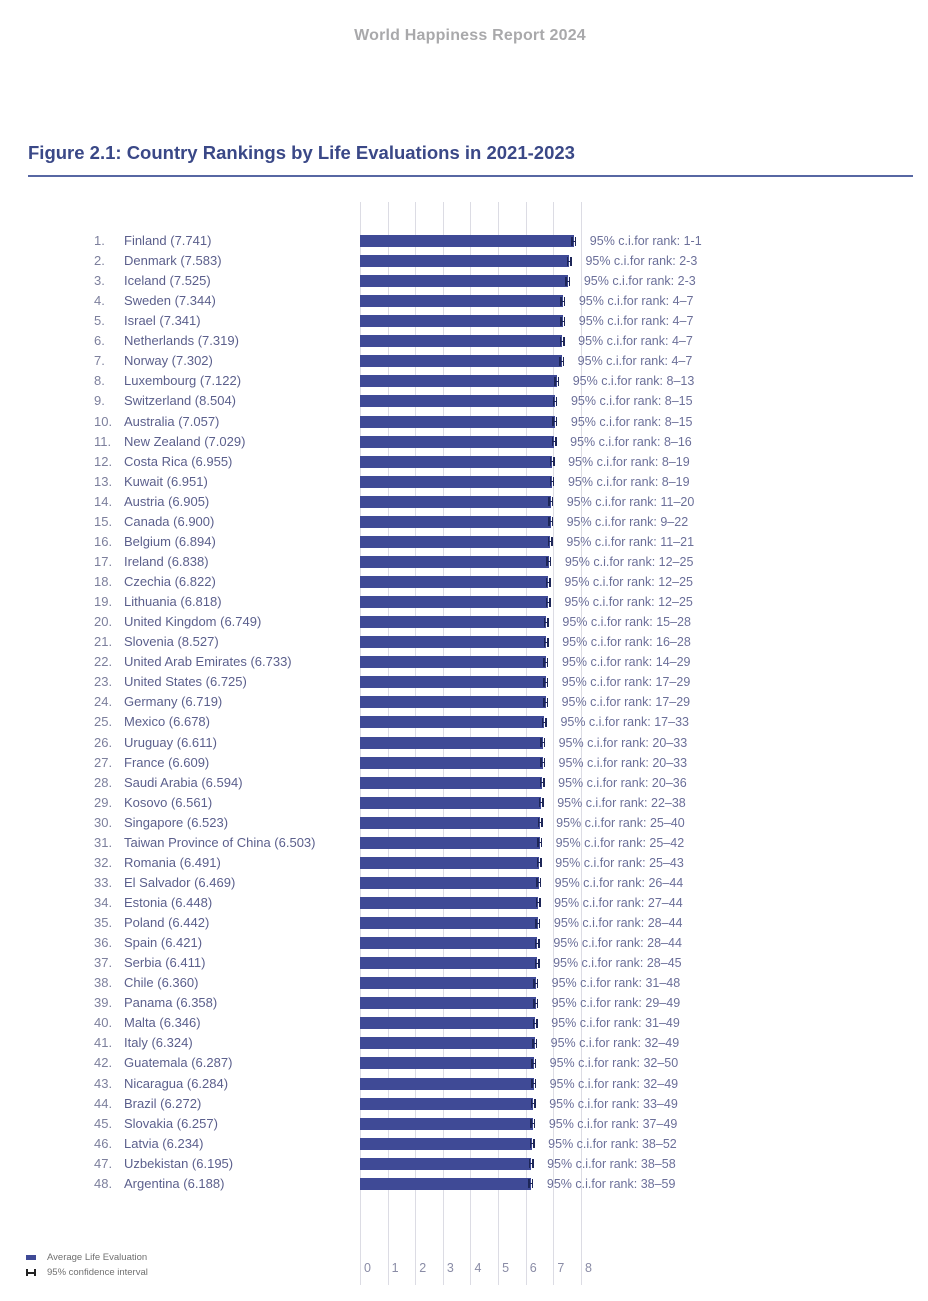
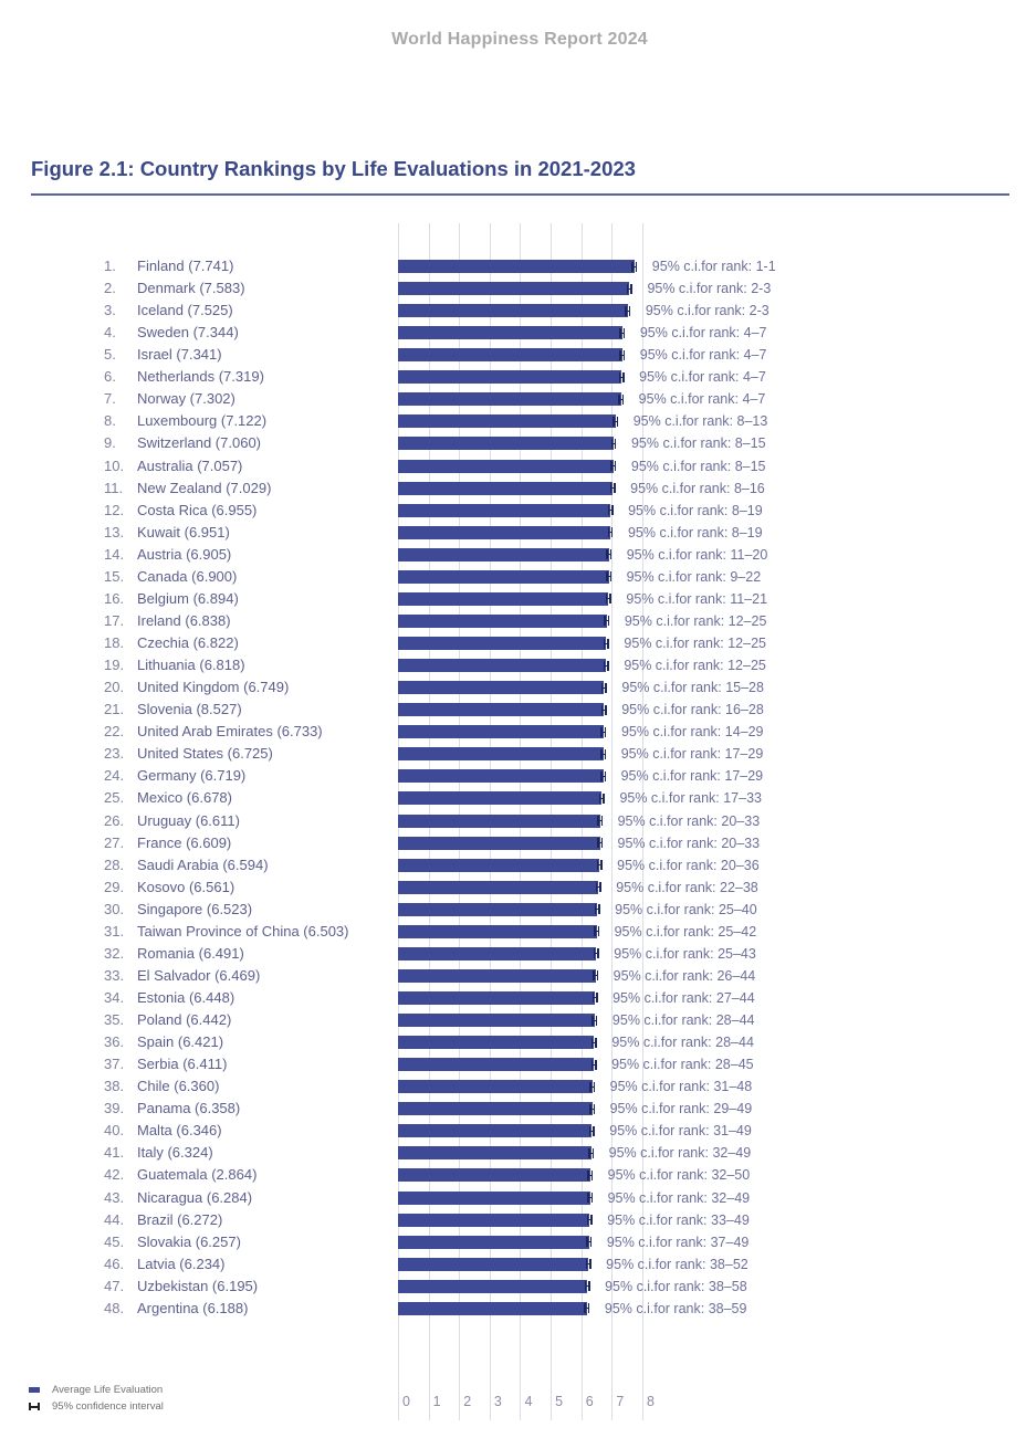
  World Happiness Report 2024
  Figure 2.1: Country Rankings by Life Evaluations in 2021-2023
  0
  1
  2
  3
  4
  5
  6
  7
  8
  1.
  Finland (7.741)
  95% c.i.for rank: 1-1
  2.
  Denmark (7.583)
  95% c.i.for rank: 2-3
  3.
  Iceland (7.525)
  95% c.i.for rank: 2-3
  4.
  Sweden (7.344)
  95% c.i.for rank: 4–7
  5.
  Israel (7.341)
  95% c.i.for rank: 4–7
  6.
  Netherlands (7.319)
  95% c.i.for rank: 4–7
  7.
  Norway (7.302)
  95% c.i.for rank: 4–7
  8.
  Luxembourg (7.122)
  95% c.i.for rank: 8–13
  9.
- Switzerland (8.504)
+ Switzerland (7.060)
  95% c.i.for rank: 8–15
  10.
  Australia (7.057)
  95% c.i.for rank: 8–15
  11.
  New Zealand (7.029)
  95% c.i.for rank: 8–16
  12.
  Costa Rica (6.955)
  95% c.i.for rank: 8–19
  13.
  Kuwait (6.951)
  95% c.i.for rank: 8–19
  14.
  Austria (6.905)
  95% c.i.for rank: 11–20
  15.
  Canada (6.900)
  95% c.i.for rank: 9–22
  16.
  Belgium (6.894)
  95% c.i.for rank: 11–21
  17.
  Ireland (6.838)
  95% c.i.for rank: 12–25
  18.
  Czechia (6.822)
  95% c.i.for rank: 12–25
  19.
  Lithuania (6.818)
  95% c.i.for rank: 12–25
  20.
  United Kingdom (6.749)
  95% c.i.for rank: 15–28
  21.
  Slovenia (8.527)
  95% c.i.for rank: 16–28
  22.
  United Arab Emirates (6.733)
  95% c.i.for rank: 14–29
  23.
  United States (6.725)
  95% c.i.for rank: 17–29
  24.
  Germany (6.719)
  95% c.i.for rank: 17–29
  25.
  Mexico (6.678)
  95% c.i.for rank: 17–33
  26.
  Uruguay (6.611)
  95% c.i.for rank: 20–33
  27.
  France (6.609)
  95% c.i.for rank: 20–33
  28.
  Saudi Arabia (6.594)
  95% c.i.for rank: 20–36
  29.
  Kosovo (6.561)
  95% c.i.for rank: 22–38
  30.
  Singapore (6.523)
  95% c.i.for rank: 25–40
  31.
  Taiwan Province of China (6.503)
  95% c.i.for rank: 25–42
  32.
  Romania (6.491)
  95% c.i.for rank: 25–43
  33.
  El Salvador (6.469)
  95% c.i.for rank: 26–44
  34.
  Estonia (6.448)
  95% c.i.for rank: 27–44
  35.
  Poland (6.442)
  95% c.i.for rank: 28–44
  36.
  Spain (6.421)
  95% c.i.for rank: 28–44
  37.
  Serbia (6.411)
  95% c.i.for rank: 28–45
  38.
  Chile (6.360)
  95% c.i.for rank: 31–48
  39.
  Panama (6.358)
  95% c.i.for rank: 29–49
  40.
  Malta (6.346)
  95% c.i.for rank: 31–49
  41.
  Italy (6.324)
  95% c.i.for rank: 32–49
  42.
- Guatemala (6.287)
+ Guatemala (2.864)
  95% c.i.for rank: 32–50
  43.
  Nicaragua (6.284)
  95% c.i.for rank: 32–49
  44.
  Brazil (6.272)
  95% c.i.for rank: 33–49
  45.
  Slovakia (6.257)
  95% c.i.for rank: 37–49
  46.
  Latvia (6.234)
  95% c.i.for rank: 38–52
  47.
  Uzbekistan (6.195)
  95% c.i.for rank: 38–58
  48.
  Argentina (6.188)
  95% c.i.for rank: 38–59
  Average Life Evaluation
  95% confidence interval
